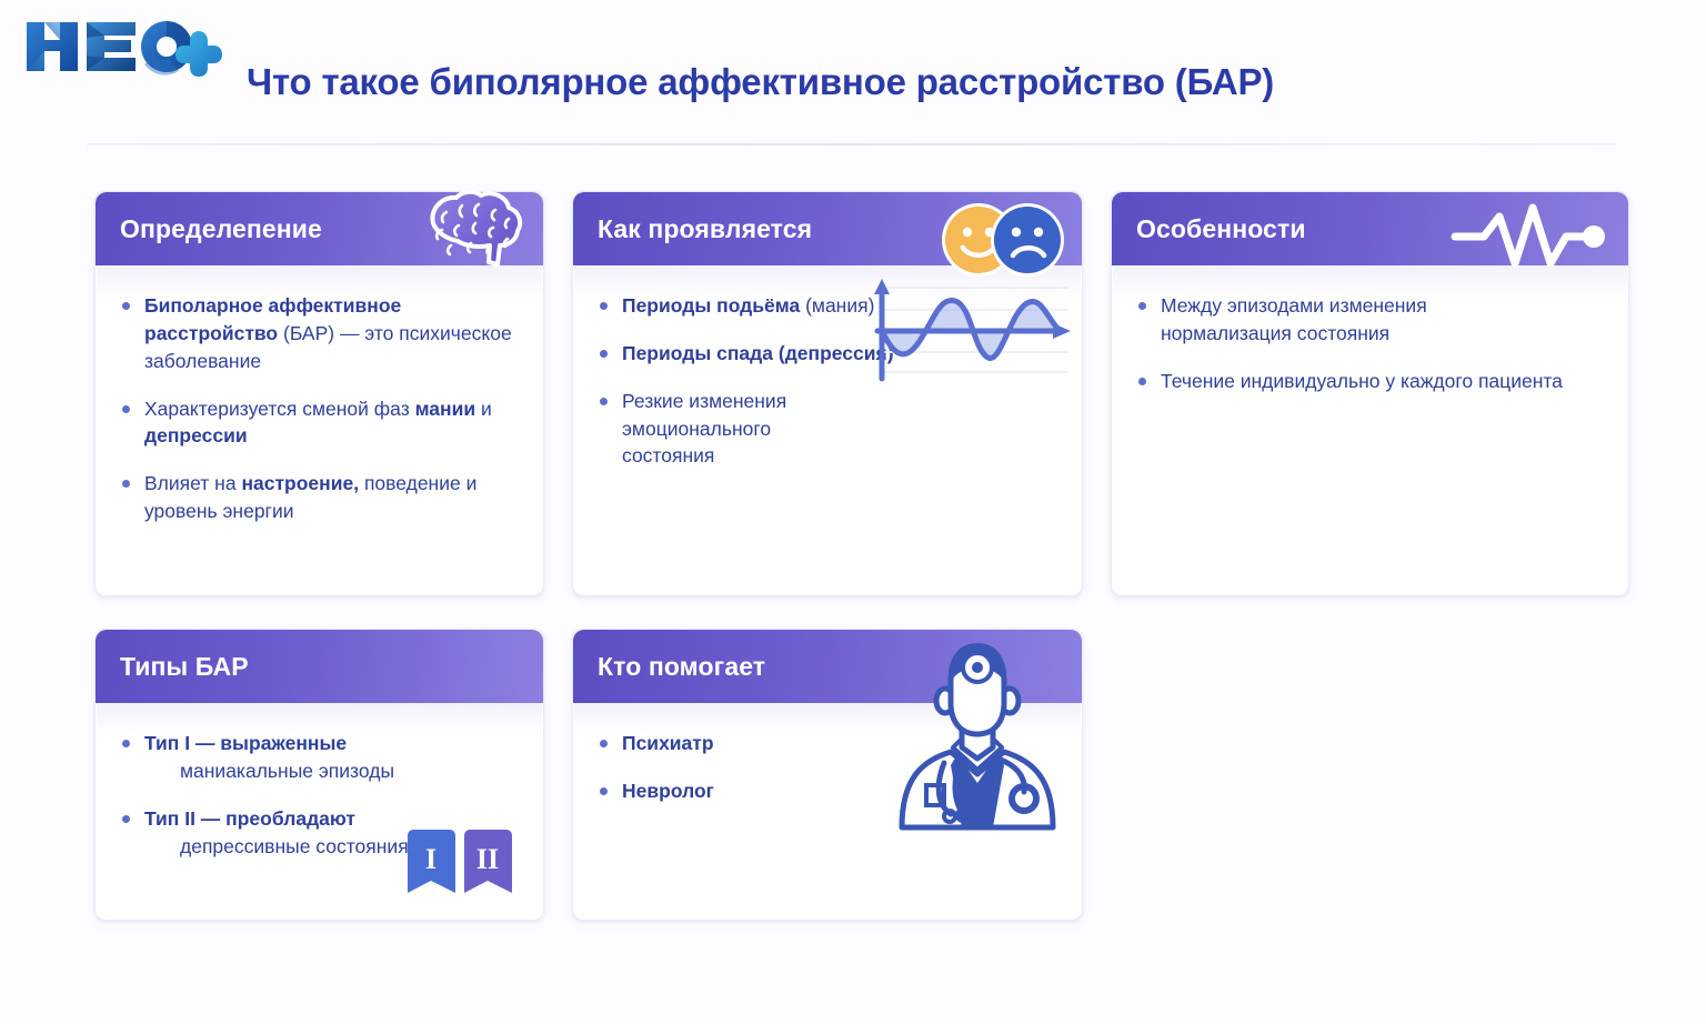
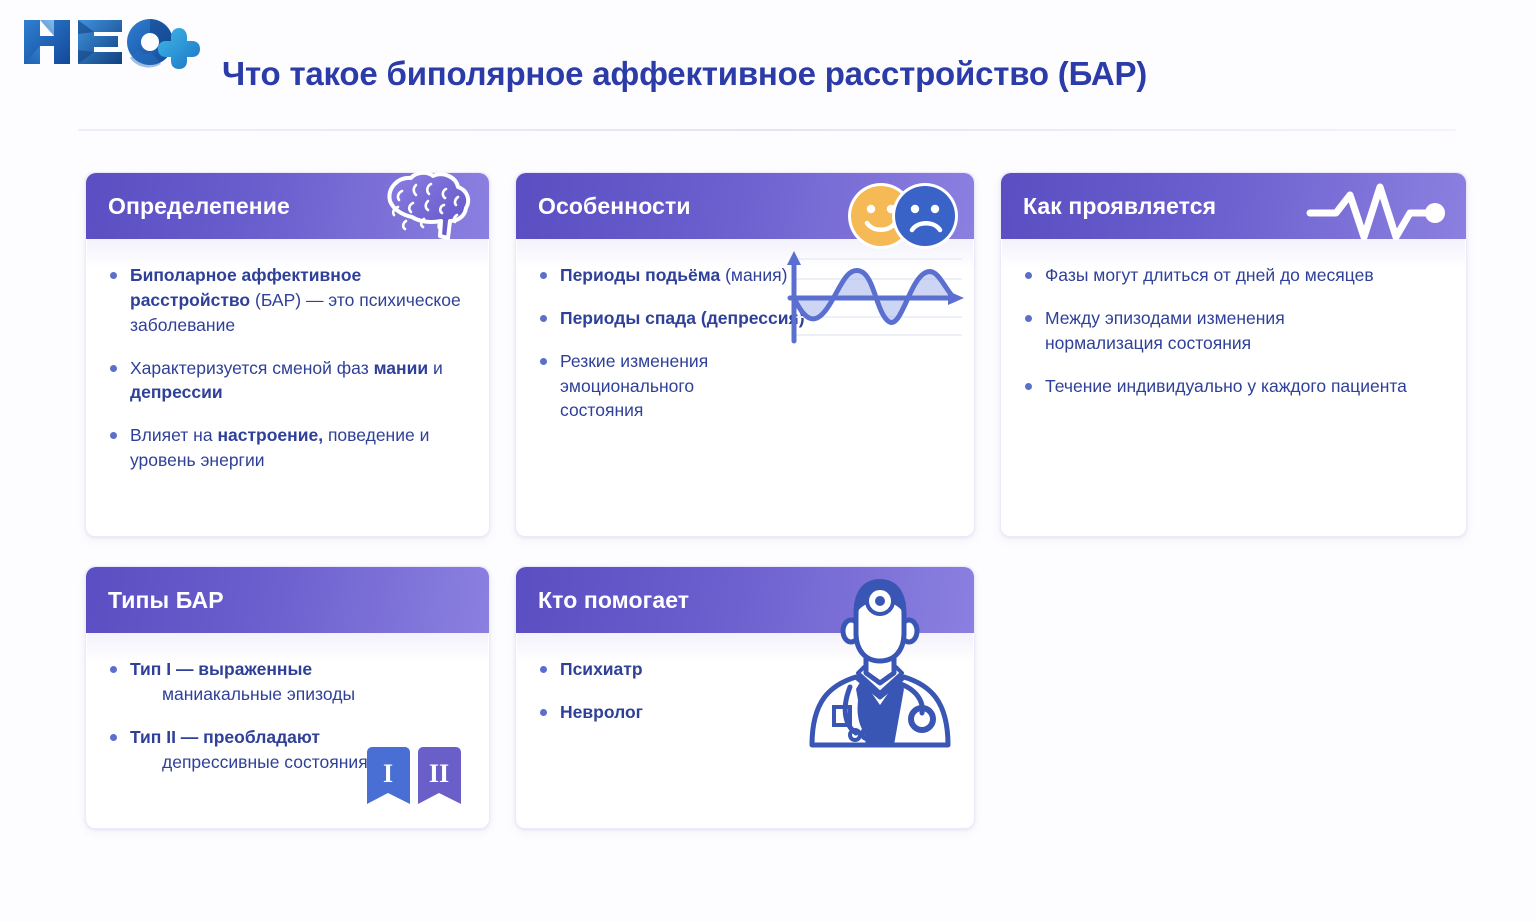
  Что такое биполярное аффективное расстройство (БАР)
  Определепение
  Биполарное аффективное расстройство (БАР) — это психическое заболевание
  Характеризуется сменой фаз мании и депрессии
  Влияет на настроение, поведение и уровень энергии
- Как проявляется
+ Особенности
  Периоды подьёма (мания)
  Периоды спада (депресси
  Резкие изменения эмоционального состояния
- Особенности
+ Как проявляется
+ Фазы могут длиться от дней до месяцев
  Между эпизодами изменения нормализация состояния
  Течение индивидуально у каждого пациента
  Типы БАР
  I
  II
  Тип I — выраженные
  маниакальные эпизоды
  Тип II — преобладают
  депрессивные состояния
  Кто помогает
  Психиатр
  Невролог
